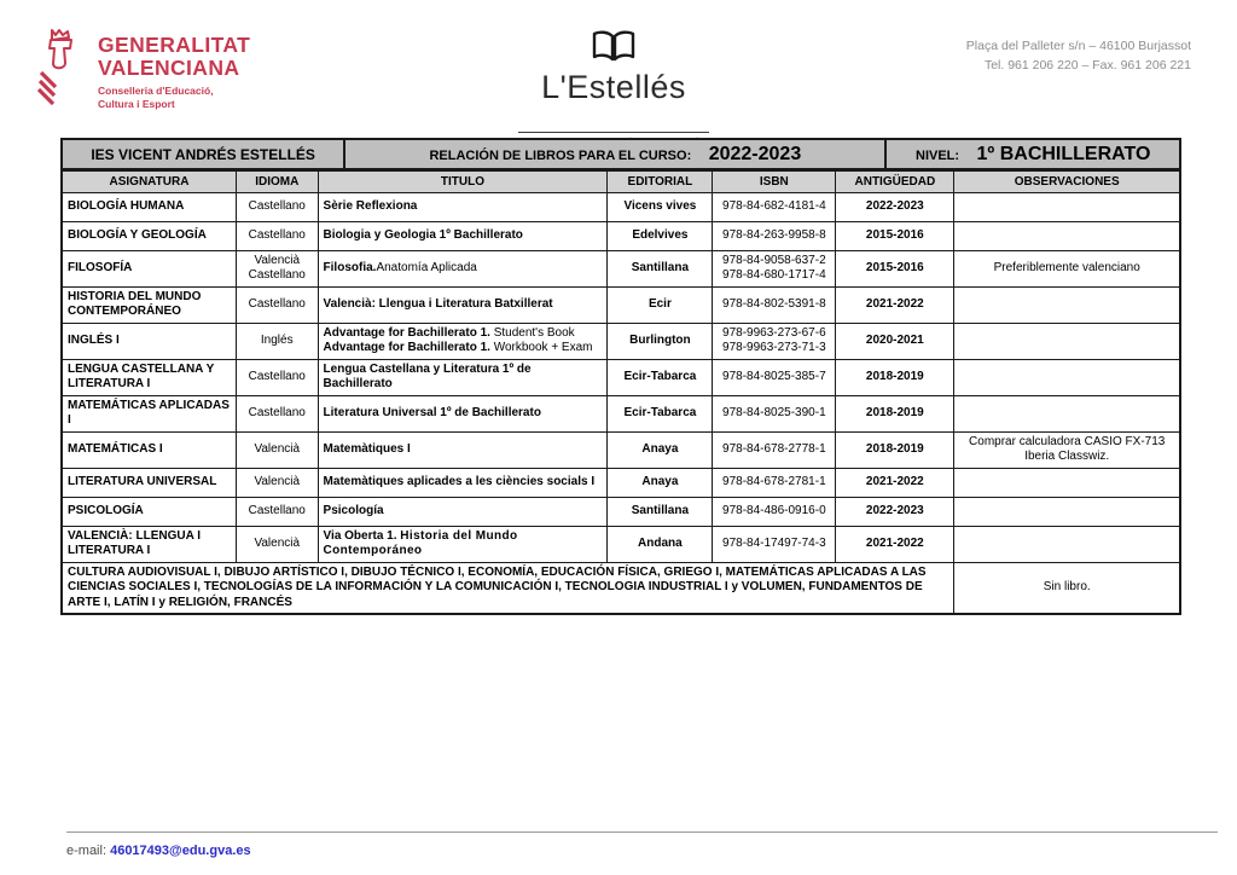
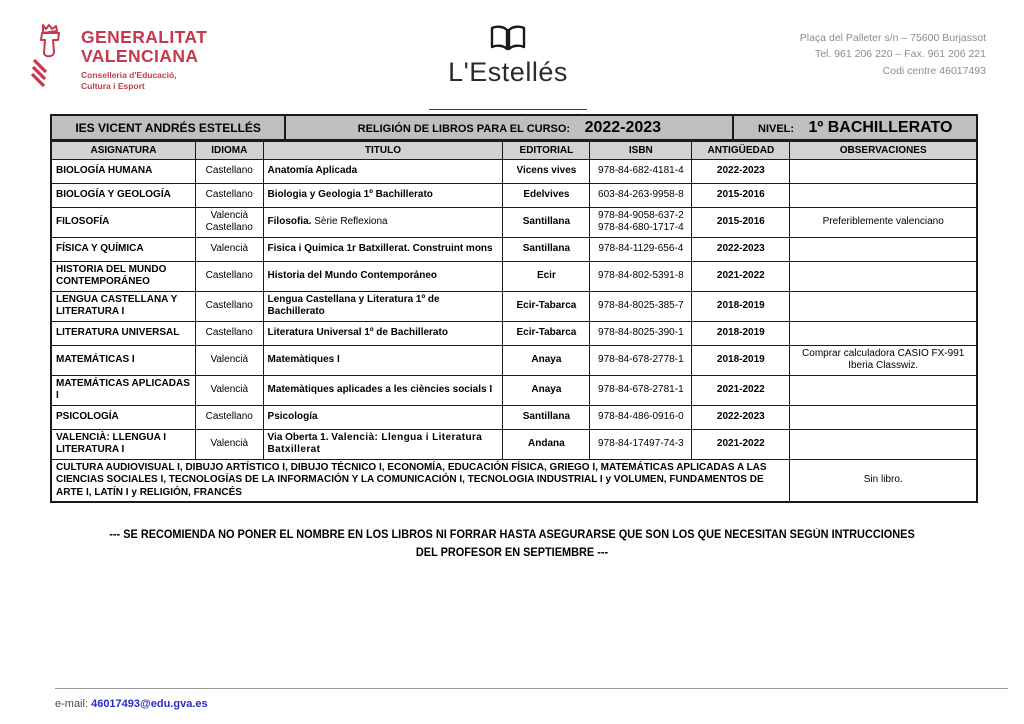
  GENERALITAT
  VALENCIANA
  Conselleria d'Educació,
  Cultura i Esport
  L'Estellés
- Plaça del Palleter s/n – 46100 Burjassot
+ Plaça del Palleter s/n – 75600 Burjassot
  Tel. 961 206 220 – Fax. 961 206 221
+ Codi centre 46017493
- IES VICENT ANDRÉS ESTELLÉS	RELACIÓN DE LIBROS PARA EL CURSO: 2022-2023	NIVEL: 1º BACHILLERATO
+ IES VICENT ANDRÉS ESTELLÉS	RELIGIÓN DE LIBROS PARA EL CURSO: 2022-2023	NIVEL: 1º BACHILLERATO
  ASIGNATURA	IDIOMA	TITULO	EDITORIAL	ISBN	ANTIGÜEDAD	OBSERVACIONES
- BIOLOGÍA HUMANA	Castellano	Sèrie Reflexiona	Vicens vives	978-84-682-4181-4	2022-2023
+ BIOLOGÍA HUMANA	Castellano	Anatomía Aplicada	Vicens vives	978-84-682-4181-4	2022-2023
- BIOLOGÍA Y GEOLOGÍA	Castellano	Biologia y Geologia 1º Bachillerato	Edelvives	978-84-263-9958-8	2015-2016
+ BIOLOGÍA Y GEOLOGÍA	Castellano	Biologia y Geologia 1º Bachillerato	Edelvives	603-84-263-9958-8	2015-2016
- FILOSOFÍA	ValenciàCastellano	Filosofia.Anatomía Aplicada	Santillana	978-84-9058-637-2978-84-680-1717-4	2015-2016	Preferiblemente valenciano
+ FILOSOFÍA	ValenciàCastellano	Filosofia. Sèrie Reflexiona	Santillana	978-84-9058-637-2978-84-680-1717-4	2015-2016	Preferiblemente valenciano
+ FÍSICA Y QUÍMICA	Valencià	Fisica i Quimica 1r Batxillerat. Construint mons	Santillana	978-84-1129-656-4	2022-2023
- HISTORIA DEL MUNDO CONTEMPORÁNEO	Castellano	Valencià: Llengua i Literatura Batxillerat	Ecir	978-84-802-5391-8	2021-2022
+ HISTORIA DEL MUNDO CONTEMPORÁNEO	Castellano	Historia del Mundo Contemporáneo	Ecir	978-84-802-5391-8	2021-2022
- INGLÉS I	Inglés	Advantage for Bachillerato 1. Student's BookAdvantage for Bachillerato 1. Workbook + Exam	Burlington	978-9963-273-67-6978-9963-273-71-3	2020-2021
  LENGUA CASTELLANA Y LITERATURA I	Castellano	Lengua Castellana y Literatura 1º de Bachillerato	Ecir-Tabarca	978-84-8025-385-7	2018-2019
- MATEMÁTICAS APLICADAS I	Castellano	Literatura Universal 1º de Bachillerato	Ecir-Tabarca	978-84-8025-390-1	2018-2019
+ LITERATURA UNIVERSAL	Castellano	Literatura Universal 1º de Bachillerato	Ecir-Tabarca	978-84-8025-390-1	2018-2019
- MATEMÁTICAS I	Valencià	Matemàtiques I	Anaya	978-84-678-2778-1	2018-2019	Comprar calculadora CASIO FX-713 Iberia Classwiz.
+ MATEMÁTICAS I	Valencià	Matemàtiques I	Anaya	978-84-678-2778-1	2018-2019	Comprar calculadora CASIO FX-991 Iberia Classwiz.
- LITERATURA UNIVERSAL	Valencià	Matemàtiques aplicades a les ciències socials I	Anaya	978-84-678-2781-1	2021-2022
+ MATEMÁTICAS APLICADAS I	Valencià	Matemàtiques aplicades a les ciències socials I	Anaya	978-84-678-2781-1	2021-2022
  PSICOLOGÍA	Castellano	Psicología	Santillana	978-84-486-0916-0	2022-2023
- VALENCIÀ: LLENGUA I LITERATURA I	Valencià	Via Oberta 1. Historia del Mundo Contemporáneo	Andana	978-84-17497-74-3	2021-2022
+ VALENCIÀ: LLENGUA I LITERATURA I	Valencià	Via Oberta 1. Valencià: Llengua i Literatura Batxillerat	Andana	978-84-17497-74-3	2021-2022
  CULTURA AUDIOVISUAL I, DIBUJO ARTÍSTICO I, DIBUJO TÉCNICO I, ECONOMÍA, EDUCACIÓN FÍSICA, GRIEGO I, MATEMÁTICAS APLICADAS A LAS CIENCIAS SOCIALES I, TECNOLOGÍAS DE LA INFORMACIÓN Y LA COMUNICACIÓN I, TECNOLOGIA INDUSTRIAL I y VOLUMEN, FUNDAMENTOS DE ARTE I, LATÍN I y RELIGIÓN, FRANCÉS	Sin libro.
+ --- SE RECOMIENDA NO PONER EL NOMBRE EN LOS LIBROS NI FORRAR HASTA ASEGURARSE QUE SON LOS QUE NECESITAN SEGÚN INTRUCCIONES
+ DEL PROFESOR EN SEPTIEMBRE ---
  e-mail: 46017493@edu.gva.es
